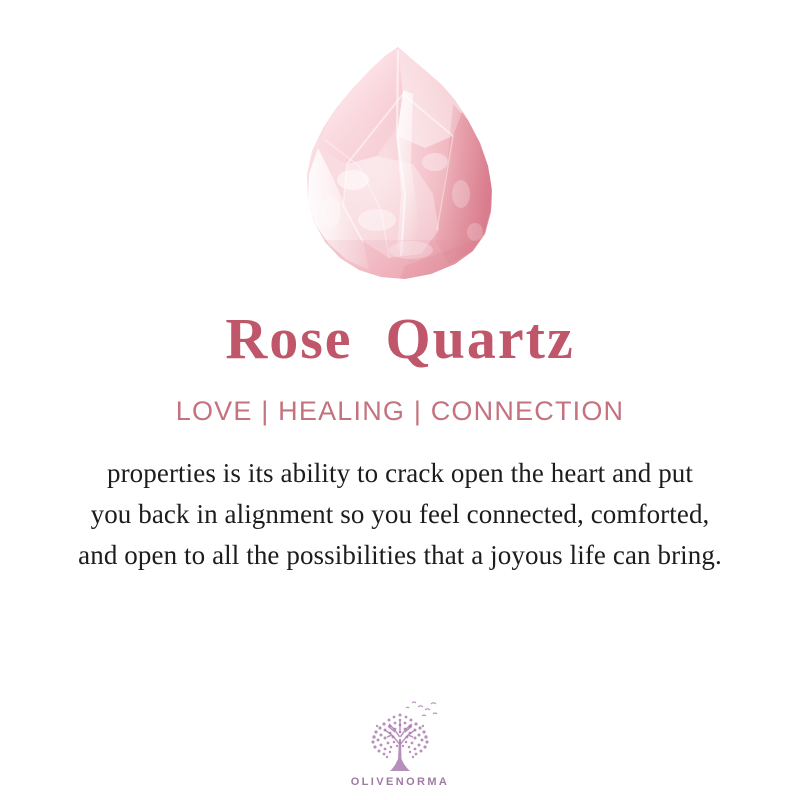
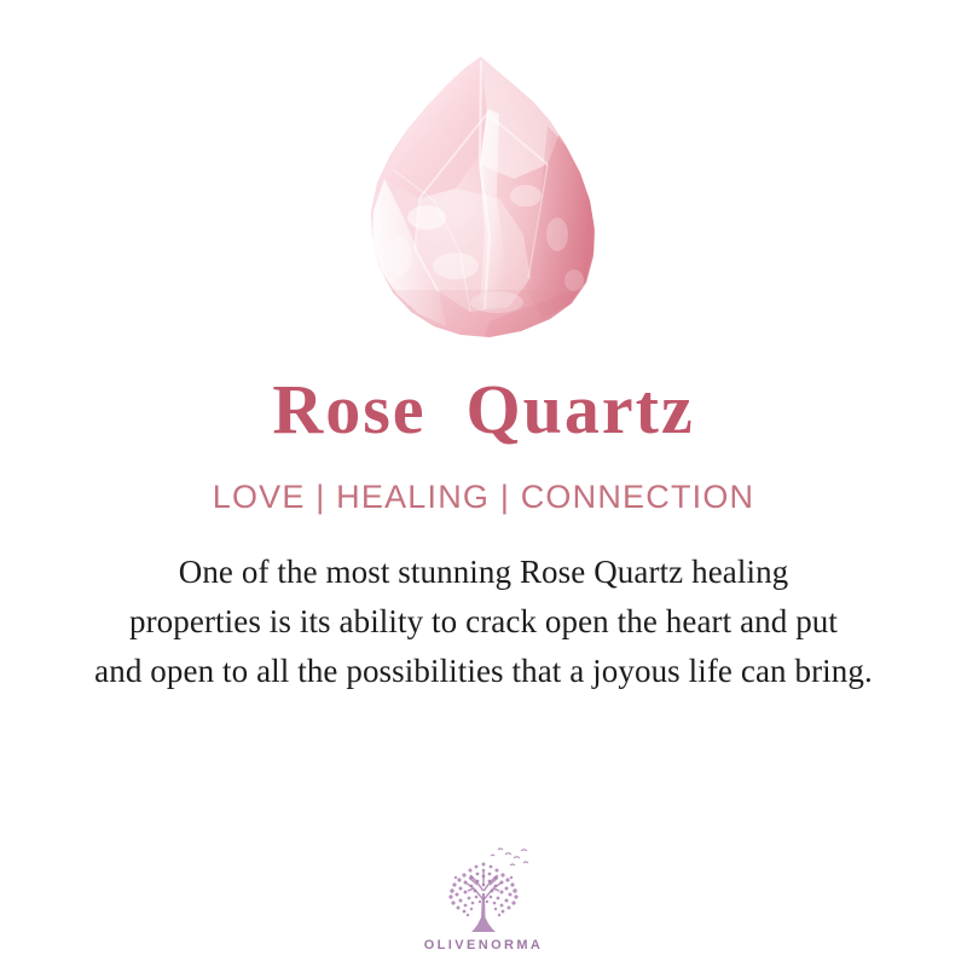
  Rose Quartz
  LOVE | HEALING | CONNECTION
+ One of the most stunning Rose Quartz healing
  properties is its ability to crack open the heart and put
- you back in alignment so you feel connected, comforted,
  and open to all the possibilities that a joyous life can bring.
  OLIVENORMA
